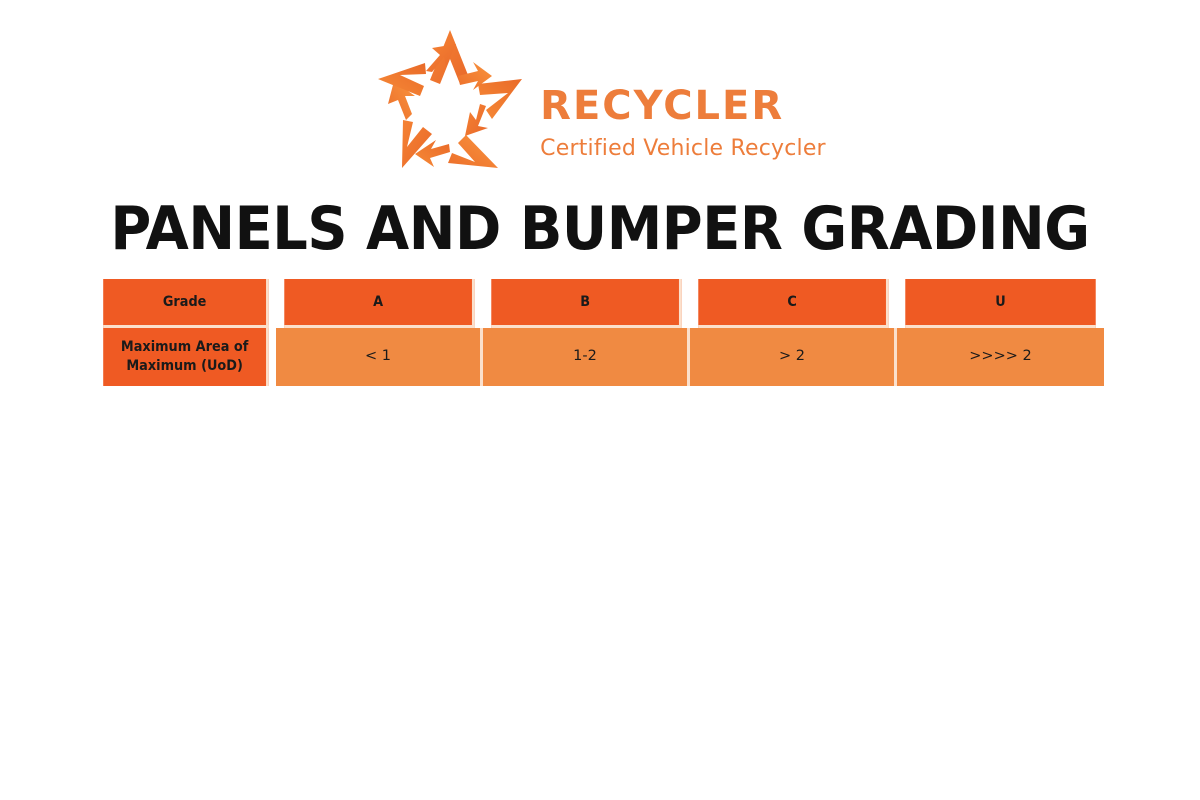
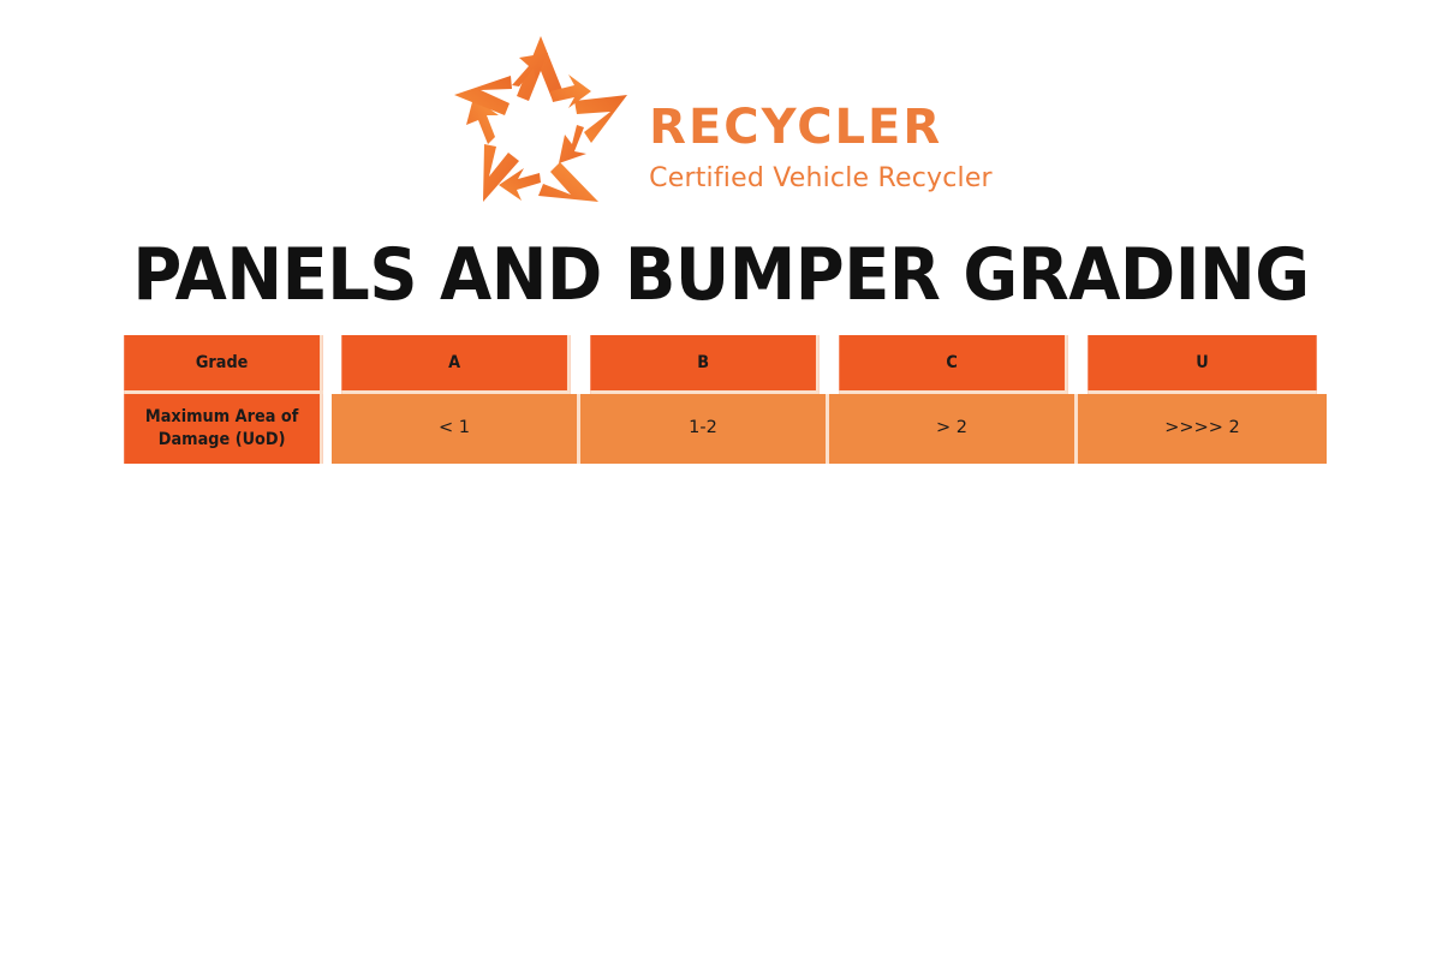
  RECYCLER
  Certified Vehicle Recycler
  PANELS AND BUMPER GRADING
  Grade	A	B	C	U
- Maximum Area of Maximum (UoD)	< 1	1-2	> 2	>>>> 2
+ Maximum Area of Damage (UoD)	< 1	1-2	> 2	>>>> 2
